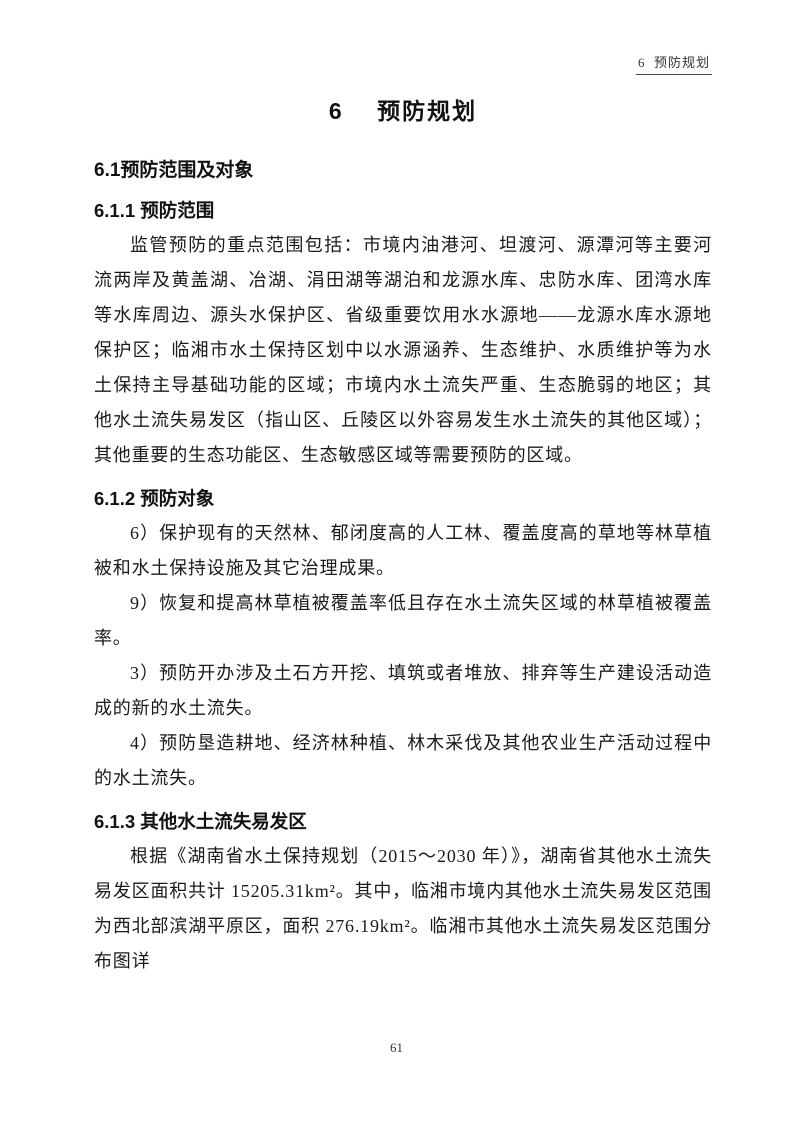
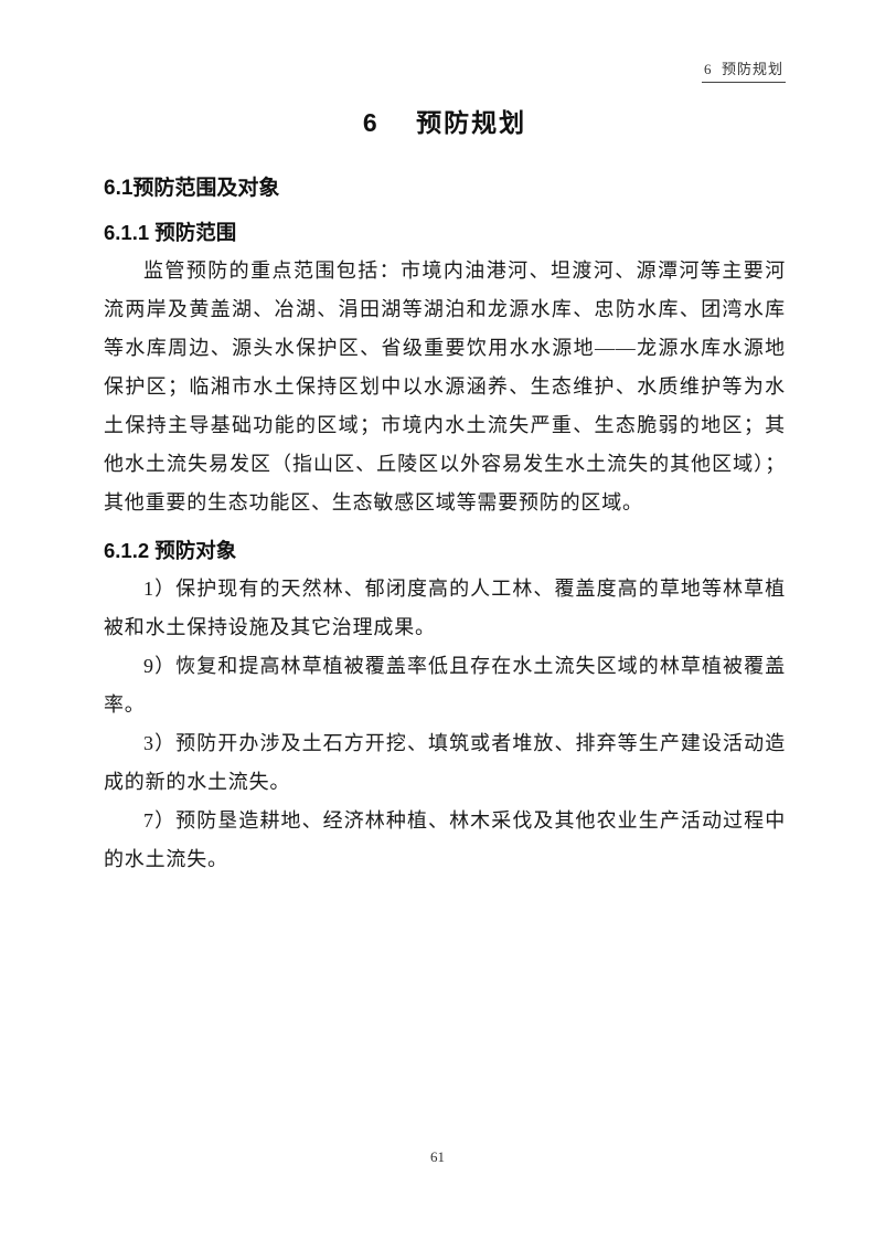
  6 预防规划
  6 预防规划
  6.1预防范围及对象
  6.1.1 预防范围
  监管预防的重点范围包括：市境内油港河、坦渡河、源潭河等主要河流两岸及黄盖湖、冶湖、涓田湖等湖泊和龙源水库、忠防水库、团湾水库等水库周边、源头水保护区、省级重要饮用水水源地——龙源水库水源地保护区；临湘市水土保持区划中以水源涵养、生态维护、水质维护等为水土保持主导基础功能的区域；市境内水土流失严重、生态脆弱的地区；其他水土流失易发区（指山区、丘陵区以外容易发生水土流失的其他区域）；其他重要的生态功能区、生态敏感区域等需要预防的区域。
  6.1.2 预防对象
- 6）保护现有的天然林、郁闭度高的人工林、覆盖度高的草地等林草植被和水土保持设施及其它治理成果。
+ 1）保护现有的天然林、郁闭度高的人工林、覆盖度高的草地等林草植被和水土保持设施及其它治理成果。
  9）恢复和提高林草植被覆盖率低且存在水土流失区域的林草植被覆盖率。
  3）预防开办涉及土石方开挖、填筑或者堆放、排弃等生产建设活动造成的新的水土流失。
- 4）预防垦造耕地、经济林种植、林木采伐及其他农业生产活动过程中的水土流失。
+ 7）预防垦造耕地、经济林种植、林木采伐及其他农业生产活动过程中的水土流失。
- 6.1.3 其他水土流失易发区
- 根据《湖南省水土保持规划（2015～2030 年）》，湖南省其他水土流失易发区面积共计 15205.31km²。其中，临湘市境内其他水土流失易发区范围为西北部滨湖平原区，面积 276.19km²。临湘市其他水土流失易发区范围分布图详
  61
